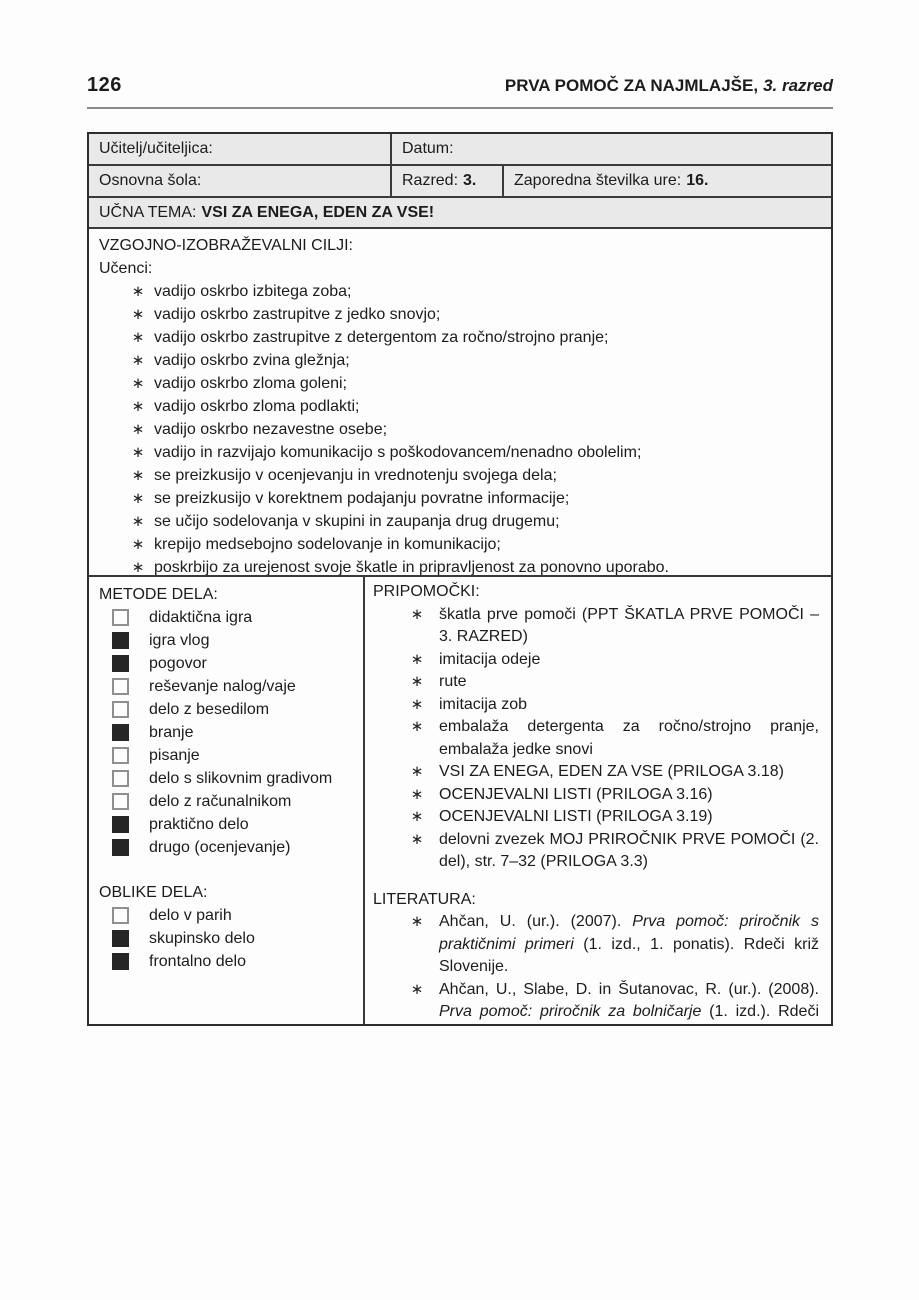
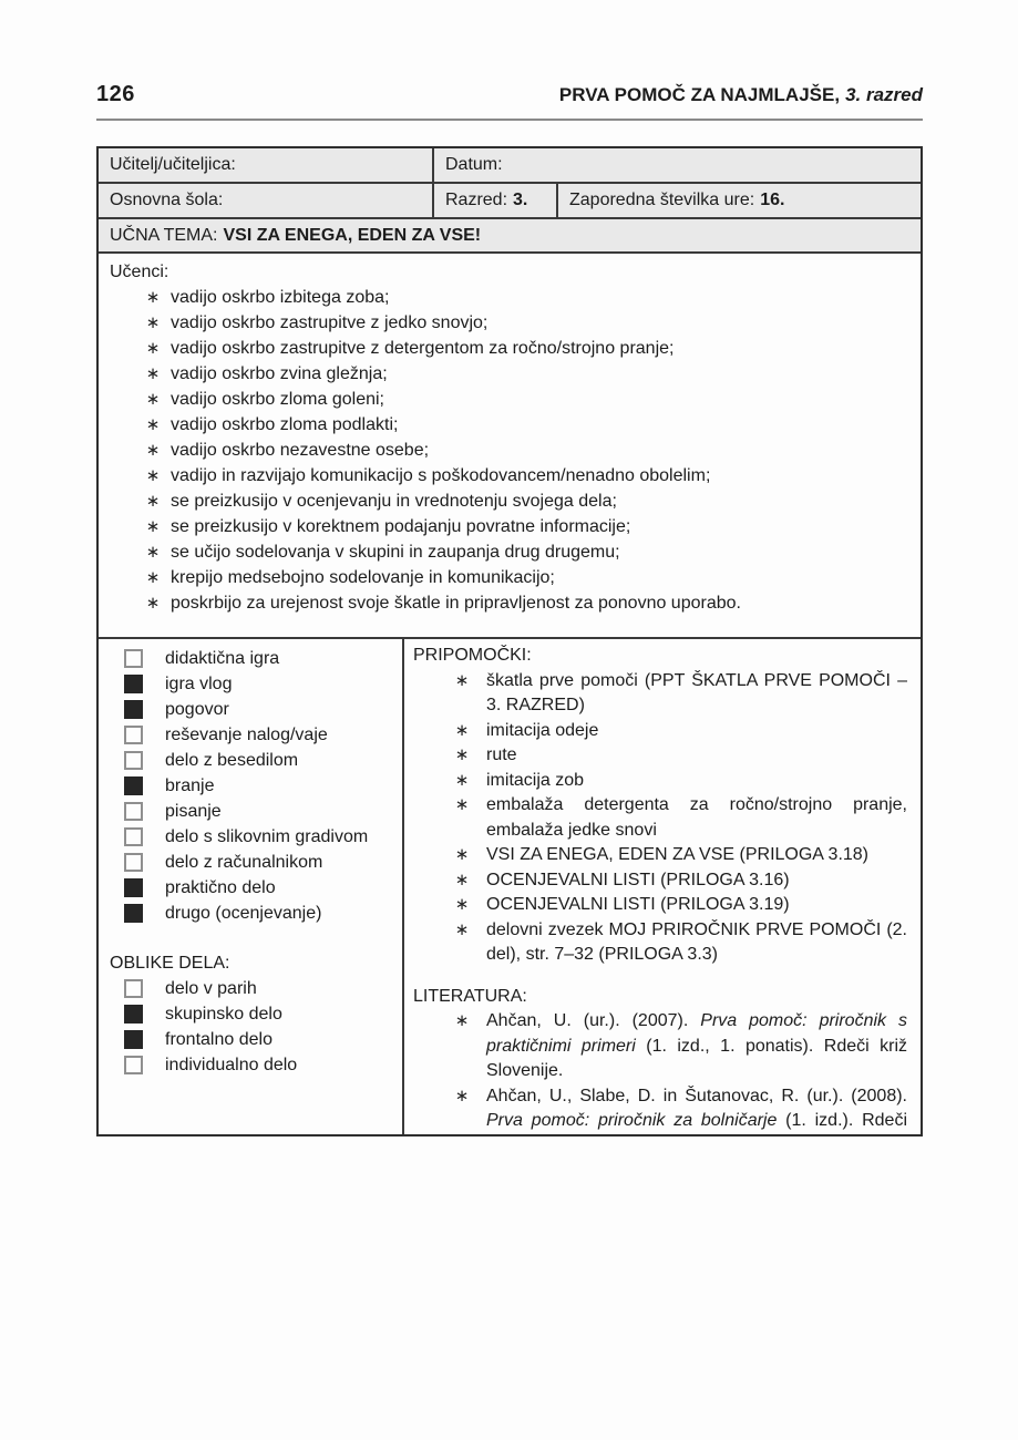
  126
  PRVA POMOČ ZA NAJMLAJŠE, 3. razred
  Učitelj/učiteljica:
  Datum:
  Osnovna šola:
  Razred:
  3.
  Zaporedna številka ure:
  16.
  UČNA TEMA:
  VSI ZA ENEGA, EDEN ZA VSE!
- VZGOJNO-IZOBRAŽEVALNI CILJI:
  Učenci:
  ∗
  vadijo oskrbo izbitega zoba;
  ∗
  vadijo oskrbo zastrupitve z jedko snovjo;
  ∗
  vadijo oskrbo zastrupitve z detergentom za ročno/strojno pranje;
  ∗
  vadijo oskrbo zvina gležnja;
  ∗
  vadijo oskrbo zloma goleni;
  ∗
  vadijo oskrbo zloma podlakti;
  ∗
  vadijo oskrbo nezavestne osebe;
  ∗
  vadijo in razvijajo komunikacijo s poškodovancem/nenadno obolelim;
  ∗
  se preizkusijo v ocenjevanju in vrednotenju svojega dela;
  ∗
  se preizkusijo v korektnem podajanju povratne informacije;
  ∗
  se učijo sodelovanja v skupini in zaupanja drug drugemu;
  ∗
  krepijo medsebojno sodelovanje in komunikacijo;
  ∗
  poskrbijo za urejenost svoje škatle in pripravljenost za ponovno uporabo.
- METODE DELA:
  didaktična igra
  igra vlog
  pogovor
  reševanje nalog/vaje
  delo z besedilom
  branje
  pisanje
  delo s slikovnim gradivom
  delo z računalnikom
  praktično delo
  drugo (ocenjevanje)
  OBLIKE DELA:
  delo v parih
  skupinsko delo
  frontalno delo
+ individualno delo
  PRIPOMOČKI:
  ∗
  škatla prve pomoči (PPT ŠKATLA PRVE POMOČI – 3. RAZRED)
  ∗
  imitacija odeje
  ∗
  rute
  ∗
  imitacija zob
  ∗
  embalaža detergenta za ročno/strojno pranje, embalaža jedke snovi
  ∗
  VSI ZA ENEGA, EDEN ZA VSE (PRILOGA 3.18)
  ∗
  OCENJEVALNI LISTI (PRILOGA 3.16)
  ∗
  OCENJEVALNI LISTI (PRILOGA 3.19)
  ∗
  delovni zvezek MOJ PRIROČNIK PRVE POMOČI (2. del), str. 7–32 (PRILOGA 3.3)
  LITERATURA:
  ∗
  Ahčan, U. (ur.). (2007). Prva pomoč: priročnik s praktičnimi primeri (1. izd., 1. ponatis). Rdeči križ Slovenije.
  ∗
  Ahčan, U., Slabe, D. in Šutanovac, R. (ur.). (2008). Prva pomoč: priročnik za bolničarje (1. izd.). Rdeči
